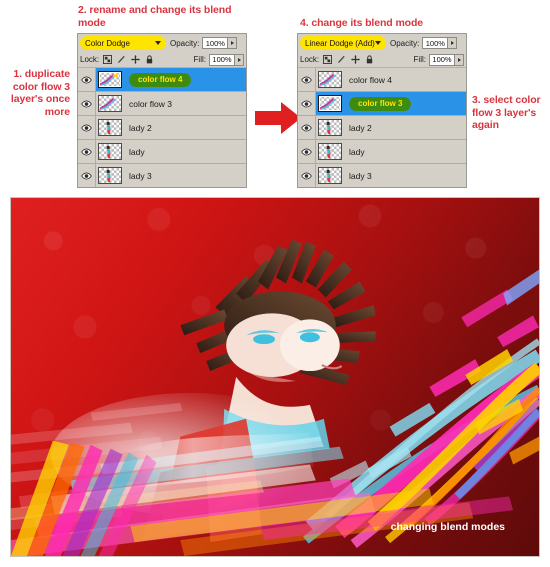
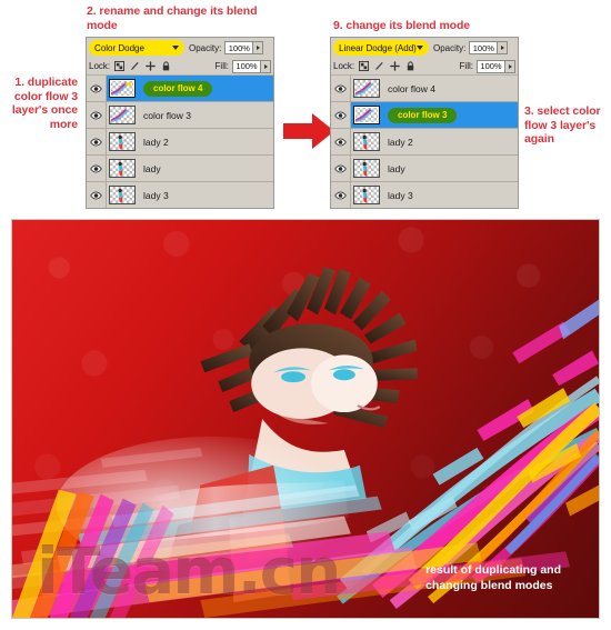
  1. duplicate color flow 3 layer's once more
  2. rename and change its blend mode
- 4. change its blend mode
+ 9. change its blend mode
  3. select color flow 3 layer's again
  Color Dodge
  Opacity:
  100%
  Lock:
  Fill:
  100%
  color flow 4
  color flow 3
  lady 2
  lady
  lady 3
  Linear Dodge (Add)
  Opacity:
  100%
  Lock:
  Fill:
  100%
  color flow 4
  color flow 3
  lady 2
  lady
  lady 3
+ iTeam.cn
+ result of duplicating and
  changing blend modes
